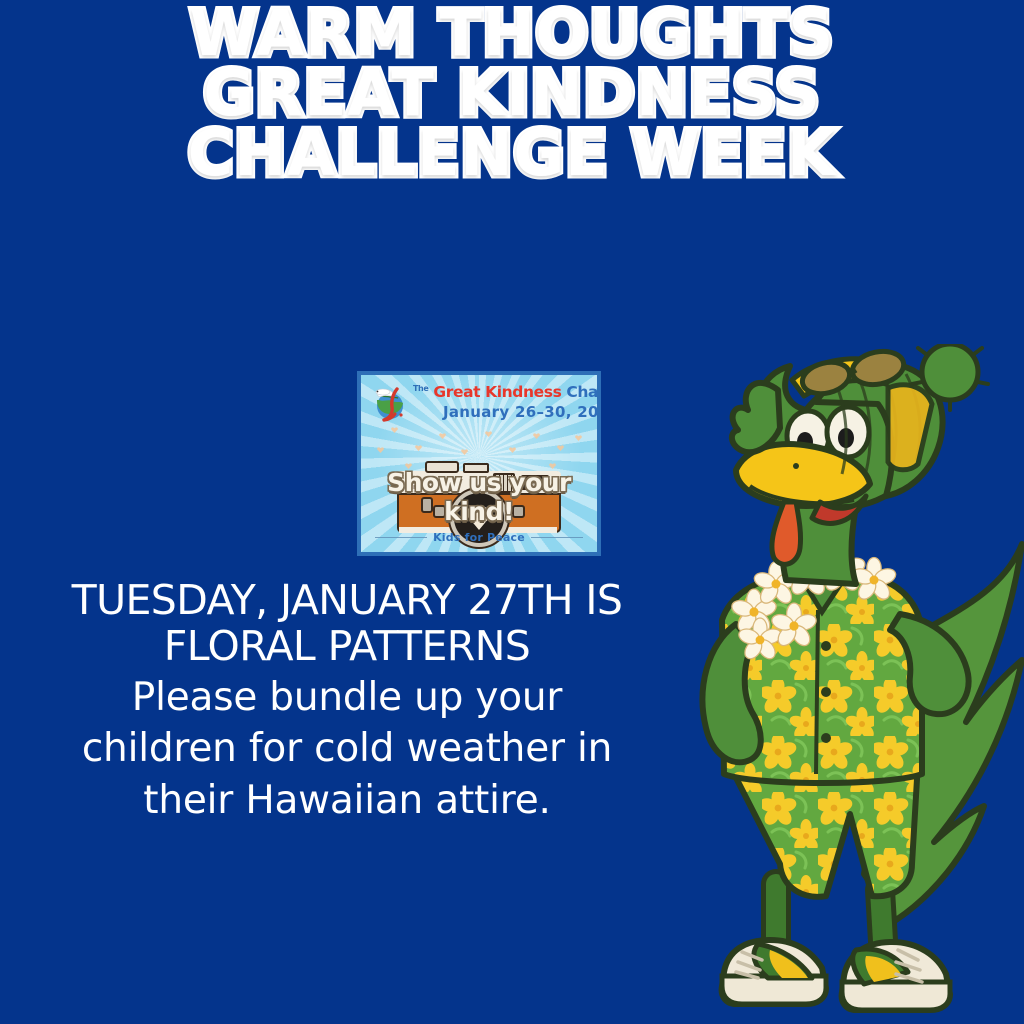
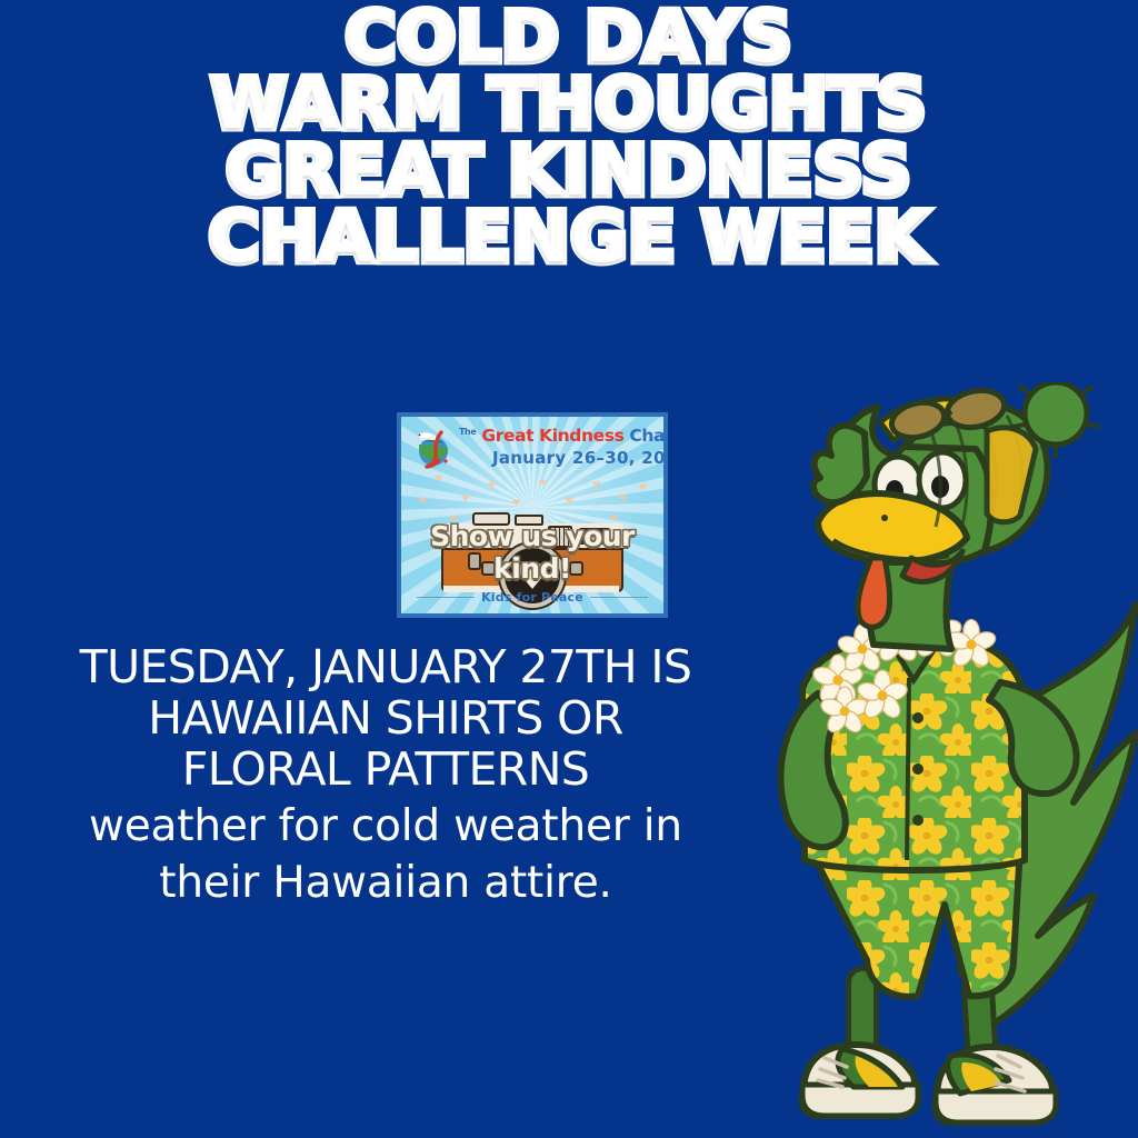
+ COLD DAYS
  WARM THOUGHTS
  GREAT KINDNESS
  CHALLENGE WEEK
  The Great Kindness Cha
  January 26–30, 20
  smile
  Show us your kind!
  Kids for Peace
  TUESDAY, JANUARY 27TH IS
+ HAWAIIAN SHIRTS OR
  FLORAL PATTERNS
- Please bundle up your
- children for cold weather in
+ weather for cold weather in
  their Hawaiian attire.
